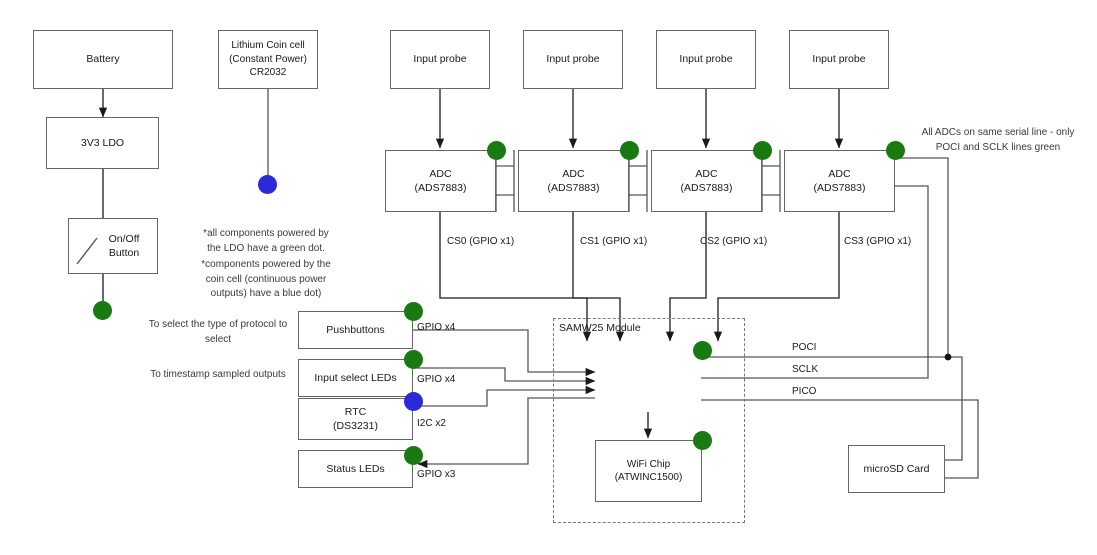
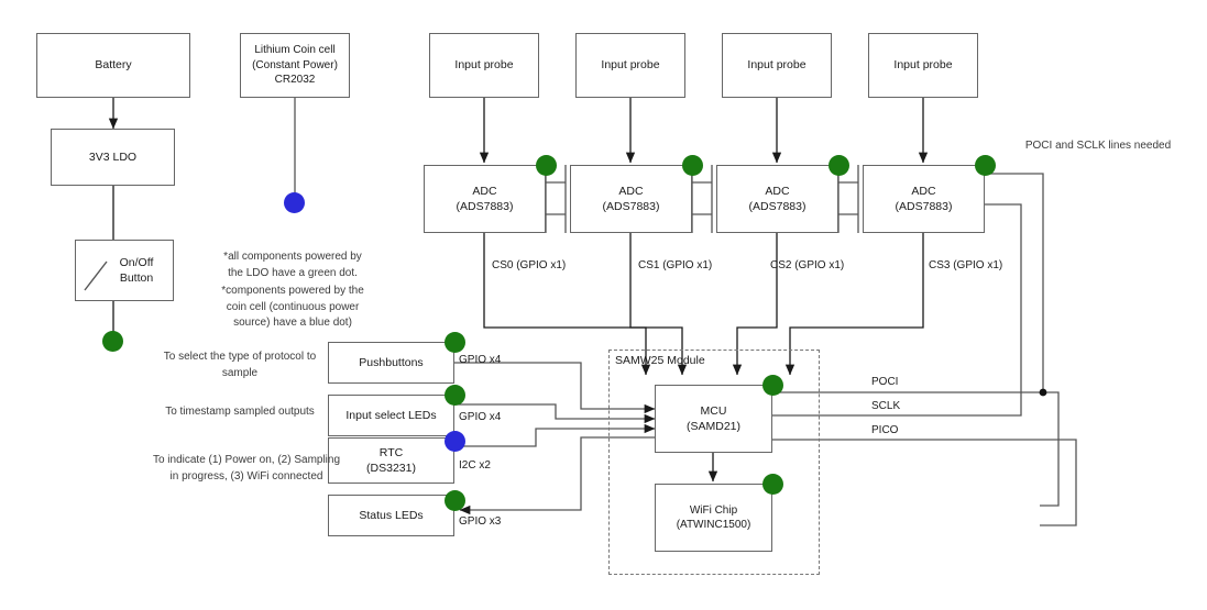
  Battery
  3V3 LDO
  On/Off
  Button
  Lithium Coin cell
  (Constant Power)
  CR2032
  *all components powered by
  the LDO have a green dot.
  *components powered by the
  coin cell (continuous power
- outputs) have a blue dot)
+ source) have a blue dot)
  Input probe
  Input probe
  Input probe
  Input probe
  ADC
  (ADS7883)
  ADC
  (ADS7883)
  ADC
  (ADS7883)
  ADC
  (ADS7883)
  CS0 (GPIO x1)
  CS1 (GPIO x1)
  CS2 (GPIO x1)
  CS3 (GPIO x1)
- All ADCs on same serial line - only
- POCI and SCLK lines green
+ POCI and SCLK lines needed
  SAMW25 Module
+ MCU
+ (SAMD21)
  WiFi Chip
  (ATWINC1500)
  Pushbuttons
  GPIO x4
  Input select LEDs
  GPIO x4
  RTC
  (DS3231)
  I2C x2
  Status LEDs
  GPIO x3
- To select the type of protocol to select
+ To select the type of protocol to sample
  To timestamp sampled outputs
+ To indicate (1) Power on, (2) Sampling in progress, (3) WiFi connected
  POCI
  SCLK
  PICO
- microSD Card
